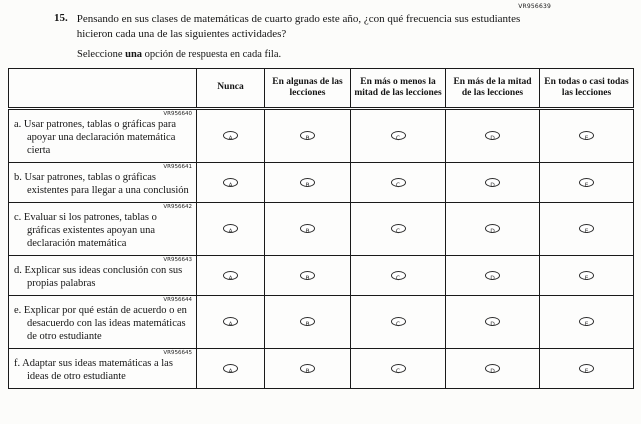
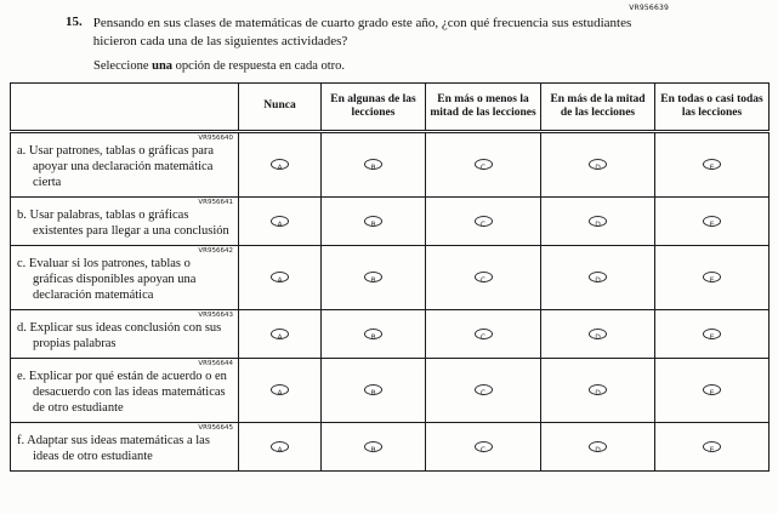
  15.
  Pensando en sus clases de matemáticas de cuarto grado este año, ¿con qué frecuencia sus estudiantes hicieron cada una de las siguientes actividades?
- Seleccione una opción de respuesta en cada fila.
+ Seleccione una opción de respuesta en cada otro.
  	Nunca	En algunas de las lecciones	En más o menos la mitad de las lecciones	En más de la mitad de las lecciones	En todas o casi todas las lecciones
  a. Usar patrones, tablas o gráficas para apoyar una declaración matemática cierta
- b. Usar patrones, tablas o gráficas existentes para llegar a una conclusión
+ b. Usar palabras, tablas o gráficas existentes para llegar a una conclusión
- c. Evaluar si los patrones, tablas o gráficas existentes apoyan una declaración matemática
+ c. Evaluar si los patrones, tablas o gráficas disponibles apoyan una declaración matemática
  d. Explicar sus ideas conclusión con sus propias palabras
  e. Explicar por qué están de acuerdo o en desacuerdo con las ideas matemáticas de otro estudiante
  f. Adaptar sus ideas matemáticas a las ideas de otro estudiante
